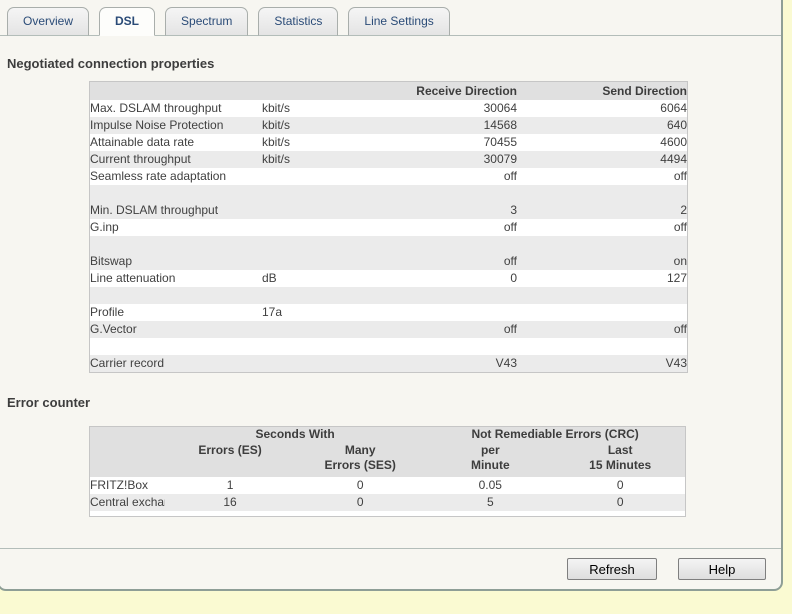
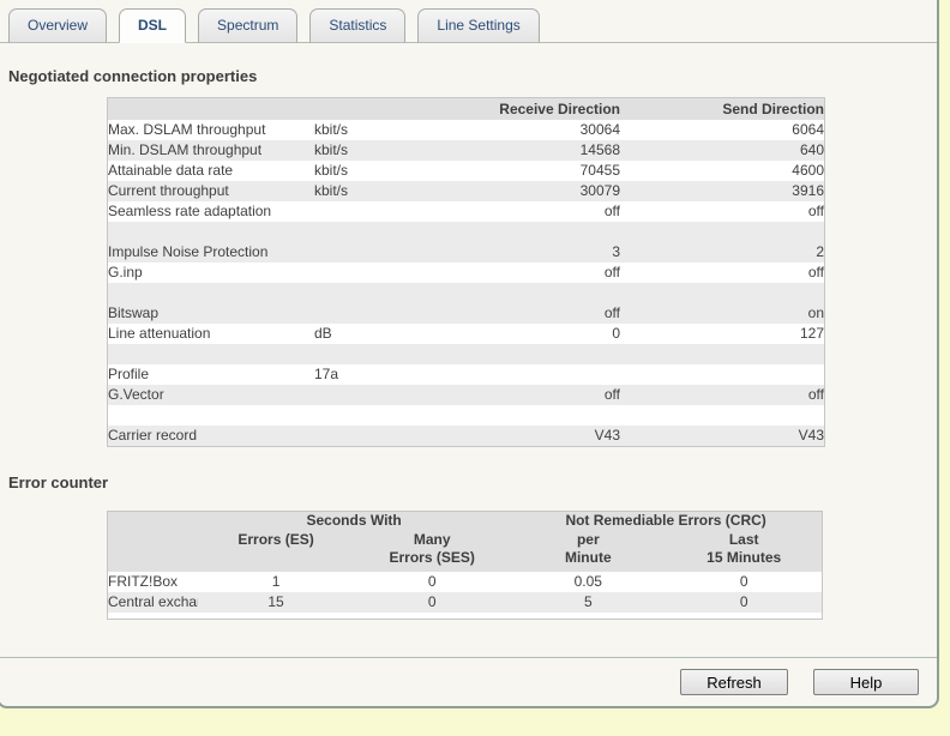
  Overview
  DSL
  Spectrum
  Statistics
  Line Settings
  Negotiated connection properties
  		Receive Direction	Send Direction
  Max. DSLAM throughput	kbit/s	30064	6064
- Impulse Noise Protection	kbit/s	14568	640
+ Min. DSLAM throughput	kbit/s	14568	640
  Attainable data rate	kbit/s	70455	4600
- Current throughput	kbit/s	30079	4494
+ Current throughput	kbit/s	30079	3916
  Seamless rate adaptation		off	off
- Min. DSLAM throughput		3	2
+ Impulse Noise Protection		3	2
  G.inp		off	off
  Bitswap		off	on
  Line attenuation	dB	0	127
  Profile	17a
  G.Vector		off	off
  Carrier record		V43	V43
  Error counter
  	Seconds With	Not Remediable Errors (CRC)
  	Errors (ES)	Many Errors (SES)	per Minute	Last 15 Minutes
  FRITZ!Box	1	0	0.05	0
- Central excha	16	0	5	0
+ Central excha	15	0	5	0
  Refresh
  Help
